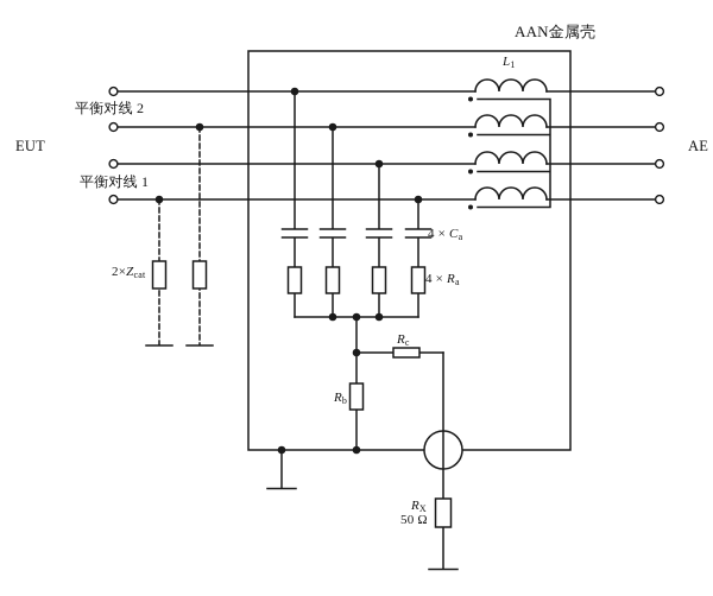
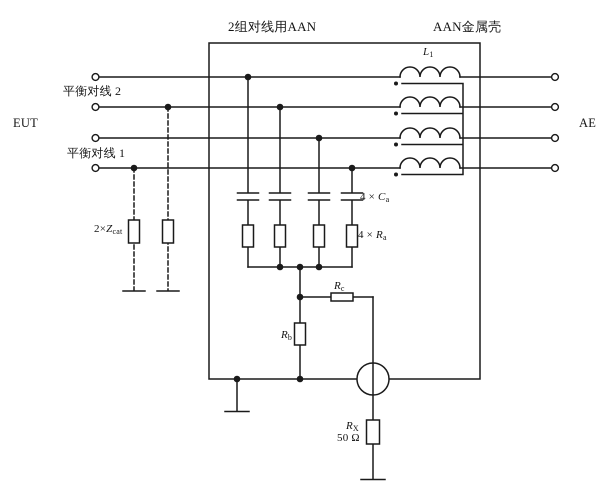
+ 2组对线用AAN
  AAN金属壳
  EUT
  AE
  平衡对线 2
  平衡对线 1
  L1
  2×Zcat
  4 × Ca
  4 × Ra
  Rc
  Rb
  RX
  50 Ω
